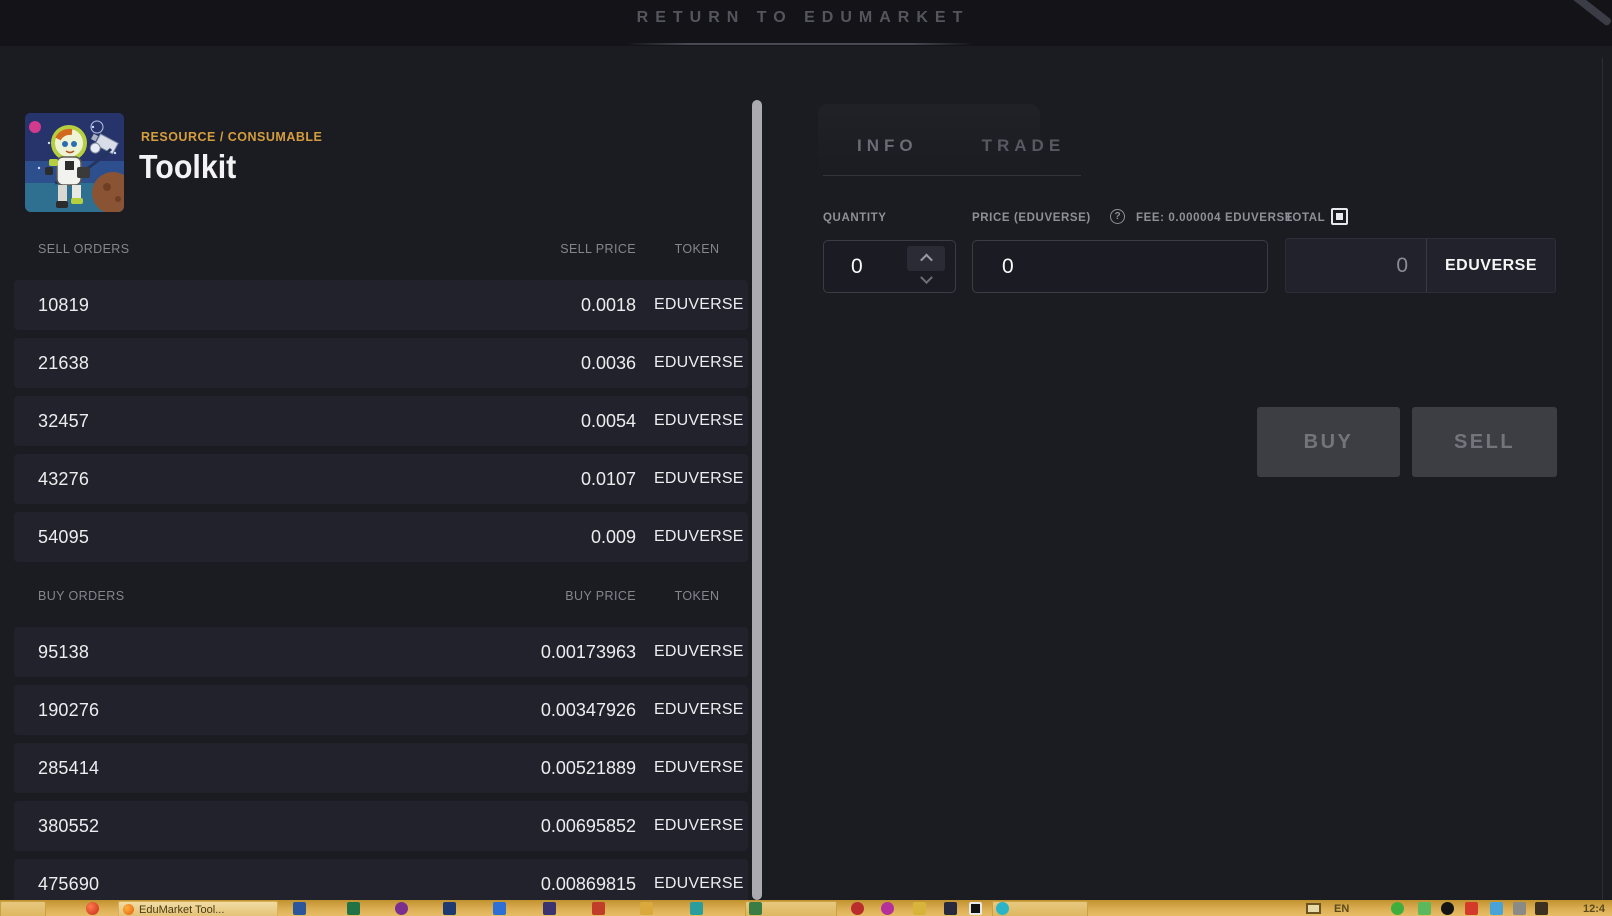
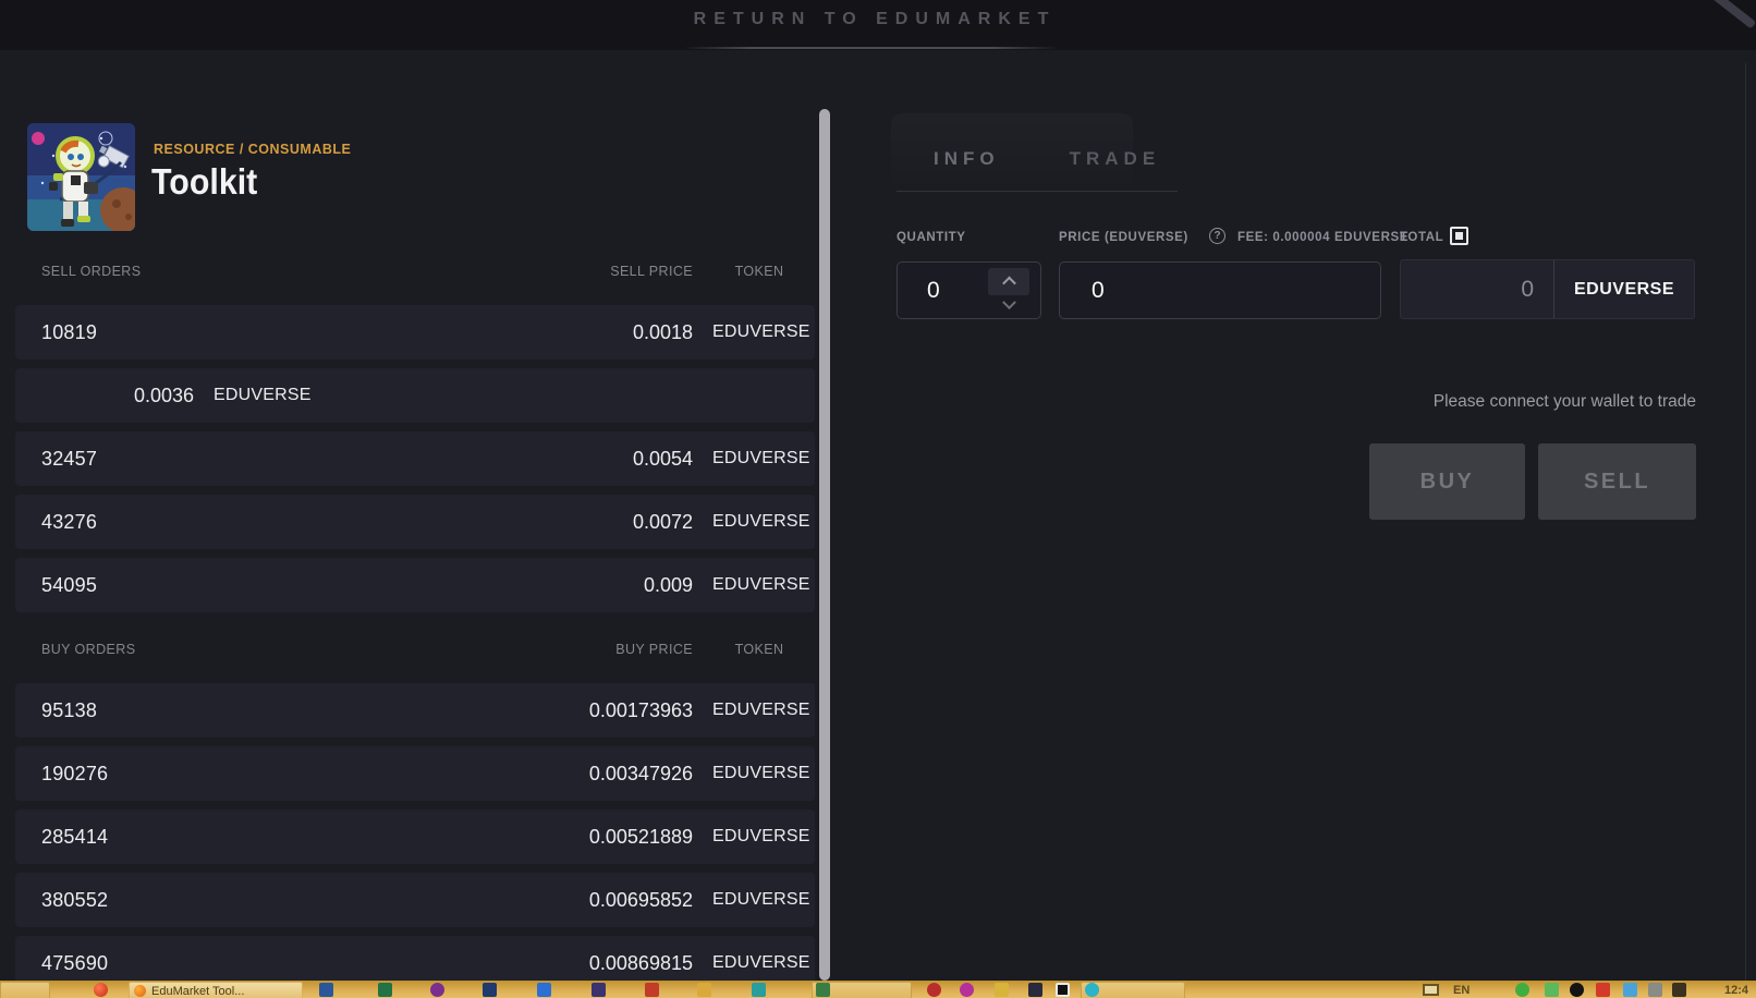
  RETURN TO EDUMARKET
  RESOURCE / CONSUMABLE
  Toolkit
  SELL ORDERS
  SELL PRICE
  TOKEN
  10819
  0.0018
  EDUVERSE
- 21638
  0.0036
  EDUVERSE
  32457
  0.0054
  EDUVERSE
  43276
- 0.0107
+ 0.0072
  EDUVERSE
  54095
  0.009
  EDUVERSE
  BUY ORDERS
  BUY PRICE
  TOKEN
  95138
  0.00173963
  EDUVERSE
  190276
  0.00347926
  EDUVERSE
  285414
  0.00521889
  EDUVERSE
  380552
  0.00695852
  EDUVERSE
  475690
  0.00869815
  EDUVERSE
  INFO
  TRADE
  QUANTITY
  PRICE (EDUVERSE)
  ?
  FEE: 0.000004 EDUVERSE
  TOTAL
  0
  0
  0
  EDUVERSE
+ Please connect your wallet to trade
  BUY
  SELL
  EduMarket Tool...
  EN
  12:4
